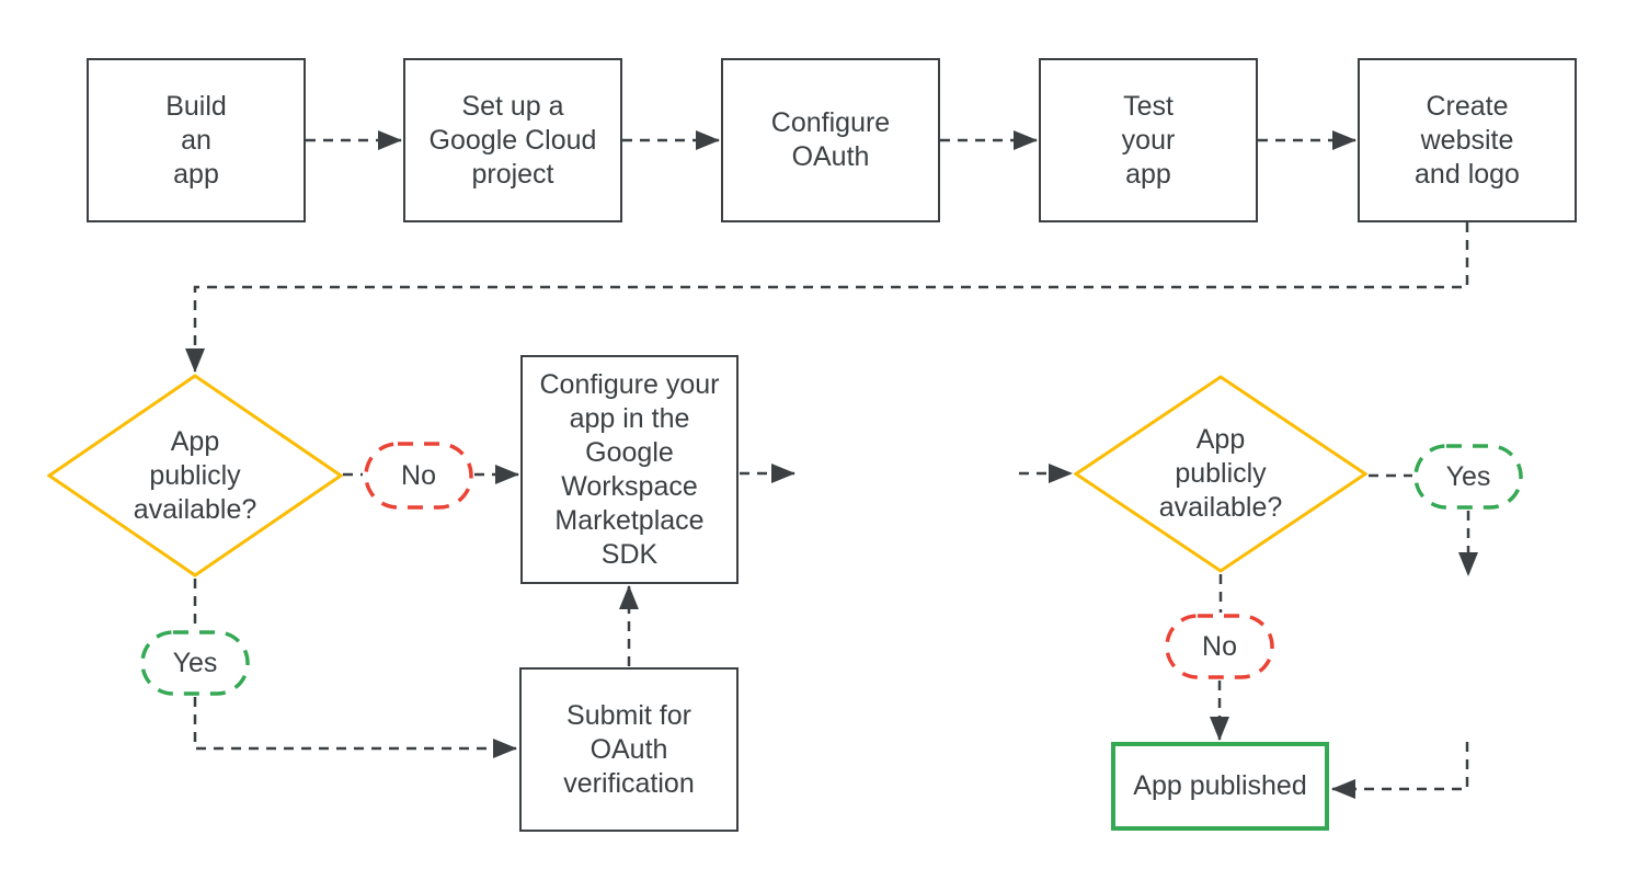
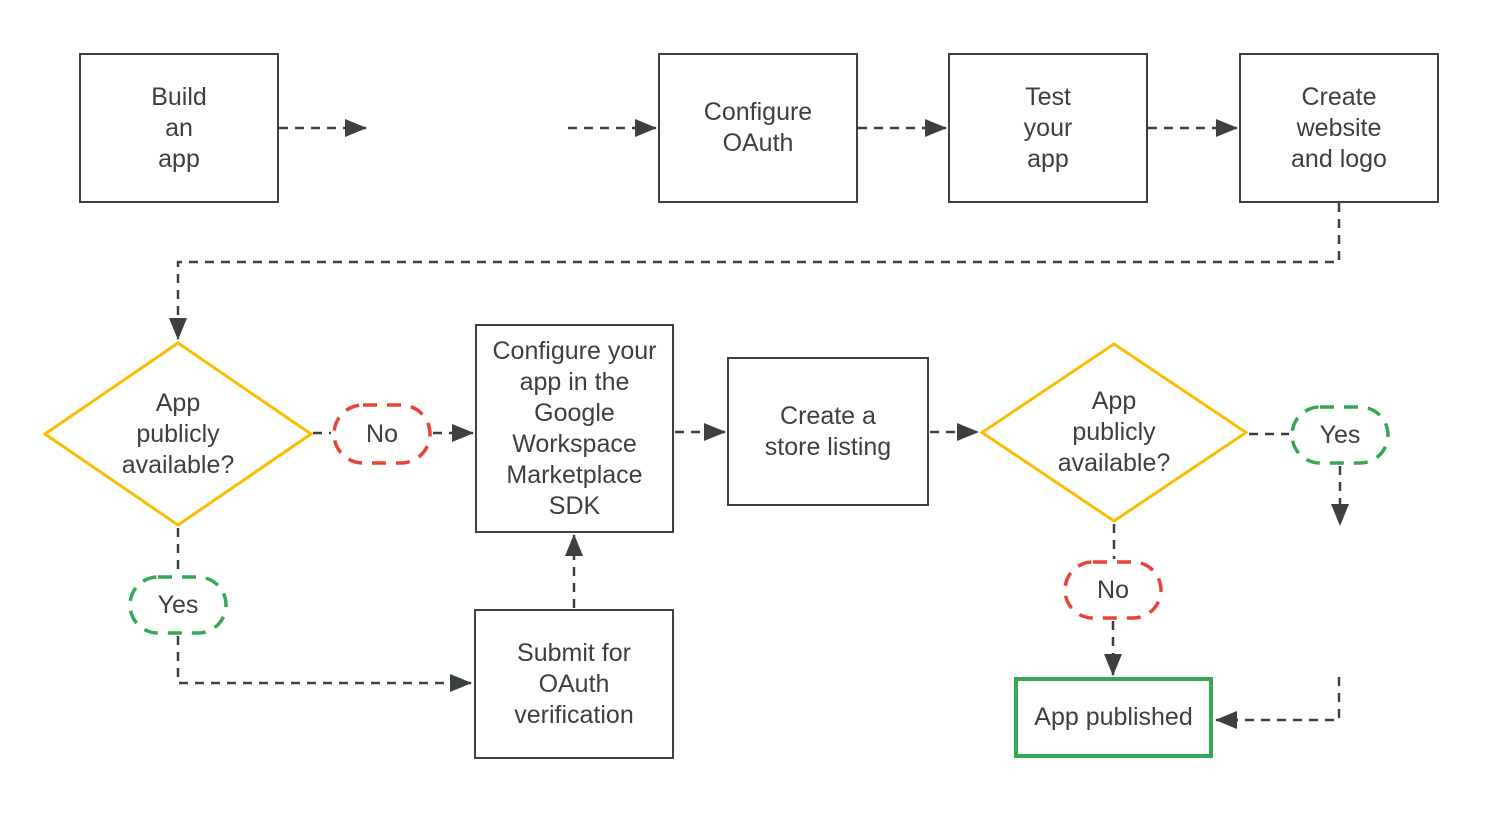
  Build
  an
  app
- Set up a
- Google Cloud
- project
  Configure
  OAuth
  Test
  your
  app
  Create
  website
  and logo
  App
  publicly
  available?
  No
  Yes
  Configure your
  app in the
  Google
  Workspace
  Marketplace
  SDK
+ Create a
+ store listing
  App
  publicly
  available?
  Yes
  No
  Submit for
  OAuth
  verification
  App published
